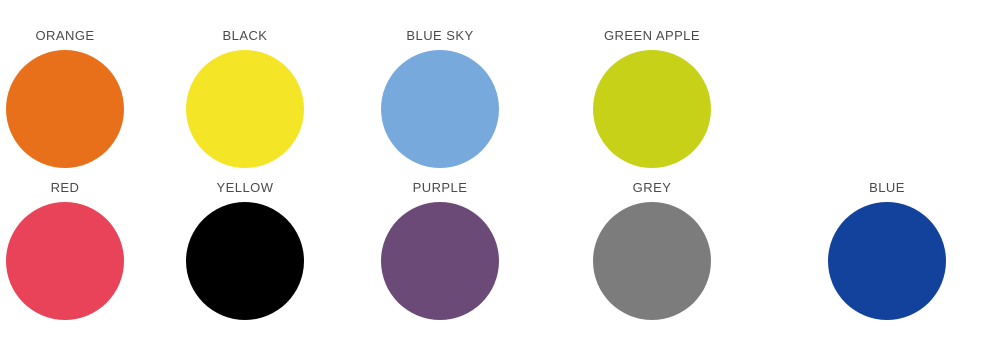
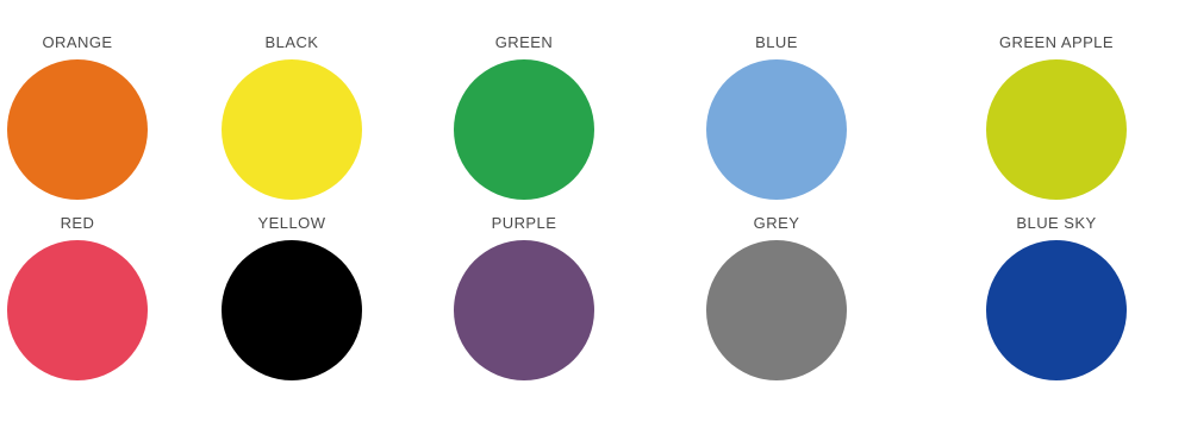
  ORANGE
  BLACK
+ GREEN
- BLUE SKY
+ BLUE
  GREEN APPLE
  RED
  YELLOW
  PURPLE
  GREY
- BLUE
+ BLUE SKY
